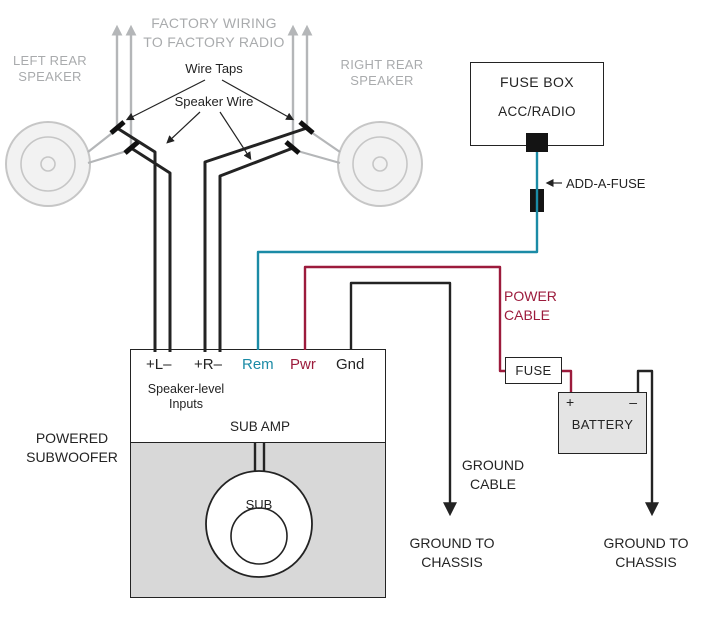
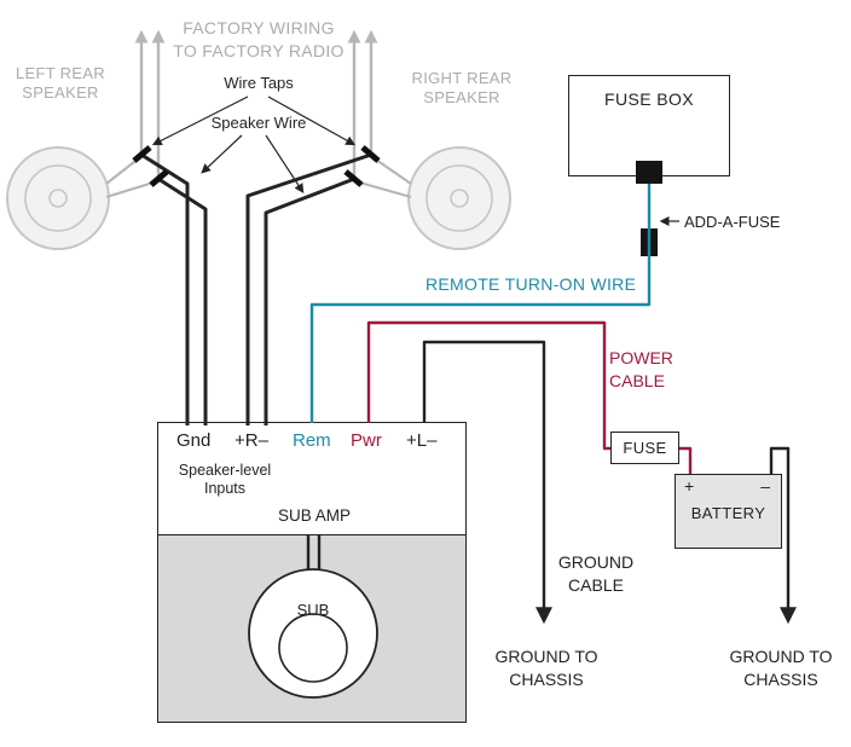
  FUSE BOX
- ACC/RADIO
  FUSE
  +
  –
  BATTERY
  FACTORY WIRING
  TO FACTORY RADIO
  LEFT REAR
  SPEAKER
  RIGHT REAR
  SPEAKER
  Wire Taps
  Speaker Wire
  ADD-A-FUSE
+ REMOTE TURN-ON WIRE
  POWER
  CABLE
  GROUND
  CABLE
  GROUND TO
  CHASSIS
  GROUND TO
  CHASSIS
- POWERED
- SUBWOOFER
- +L–
+ Gnd
  +R–
  Rem
  Pwr
- Gnd
+ +L–
  Speaker-level
  Inputs
  SUB AMP
  SUB
